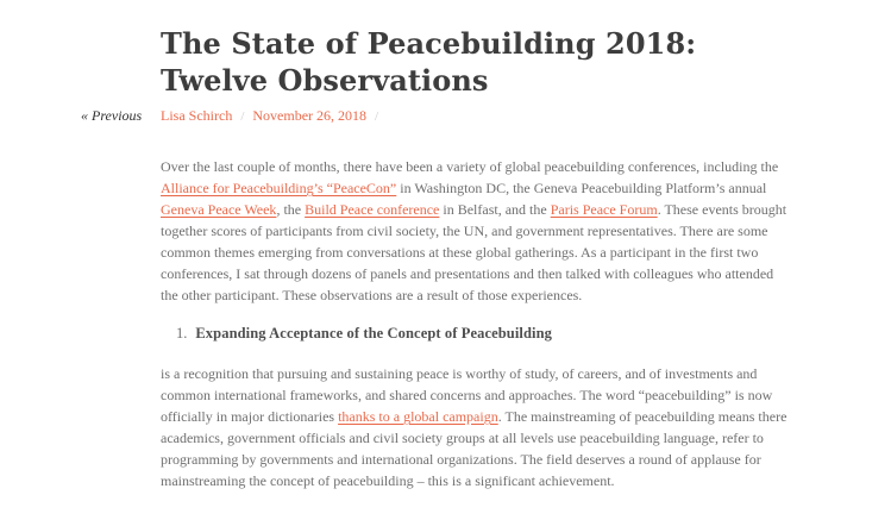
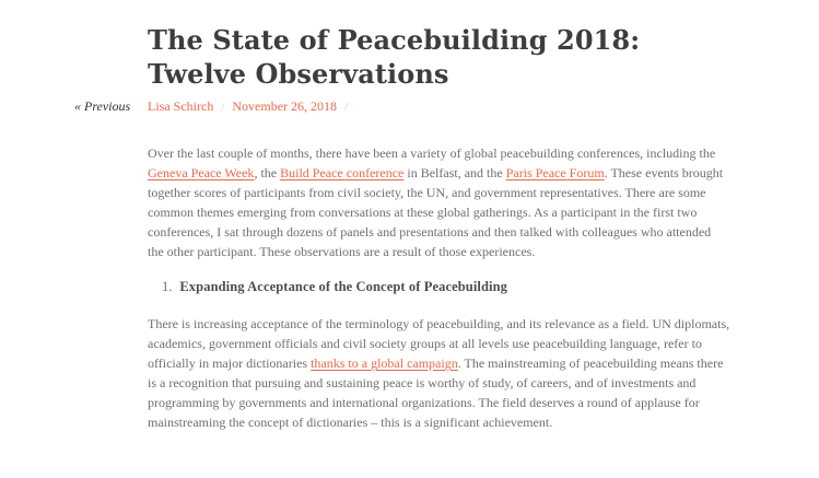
  « Previous
  The State of Peacebuilding 2018:
  Twelve Observations
  Lisa Schirch / November 26, 2018 /
  Over the last couple of months, there have been a variety of global peacebuilding conferences, including the
- Alliance for Peacebuilding’s “PeaceCon” in Washington DC, the Geneva Peacebuilding Platform’s annual
  Geneva Peace Week, the Build Peace conference in Belfast, and the Paris Peace Forum. These events brought
  together scores of participants from civil society, the UN, and government representatives. There are some
  common themes emerging from conversations at these global gatherings. As a participant in the first two
  conferences, I sat through dozens of panels and presentations and then talked with colleagues who attended
  the other participant. These observations are a result of those experiences.
  1. Expanding Acceptance of the Concept of Peacebuilding
+ There is increasing acceptance of the terminology of peacebuilding, and its relevance as a field. UN diplomats,
- is a recognition that pursuing and sustaining peace is worthy of study, of careers, and of investments and
+ academics, government officials and civil society groups at all levels use peacebuilding language, refer to
- common international frameworks, and shared concerns and approaches. The word “peacebuilding” is now
  officially in major dictionaries thanks to a global campaign. The mainstreaming of peacebuilding means there
- academics, government officials and civil society groups at all levels use peacebuilding language, refer to
+ is a recognition that pursuing and sustaining peace is worthy of study, of careers, and of investments and
  programming by governments and international organizations. The field deserves a round of applause for
- mainstreaming the concept of peacebuilding – this is a significant achievement.
+ mainstreaming the concept of dictionaries – this is a significant achievement.
